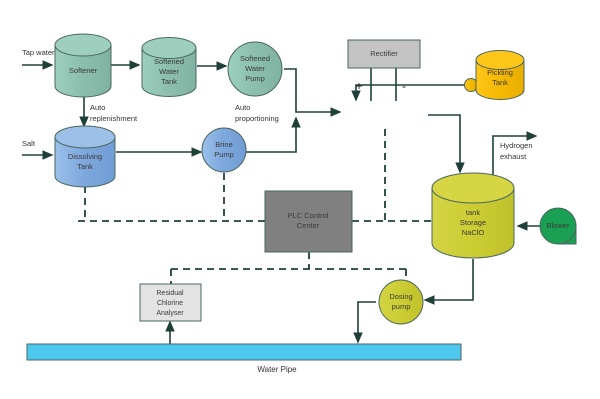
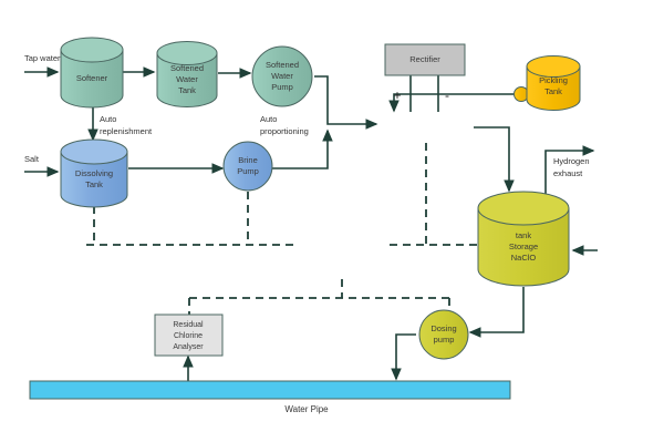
  Softener
  Softened
  Water
  Tank
  Softened
  Water
  Pump
  Dissolving
  Tank
  Brine
  Pump
  Rectifier
  +
  -
  Pickling
  Tank
  tank
  Storage
  NaClO
- Blower
- PLC Control
- Center
  Dosing
  pump
  Water Pipe
  Tap water
  Salt
  Auto
  replenishment
  Auto
  proportioning
  Hydrogen
  exhaust
